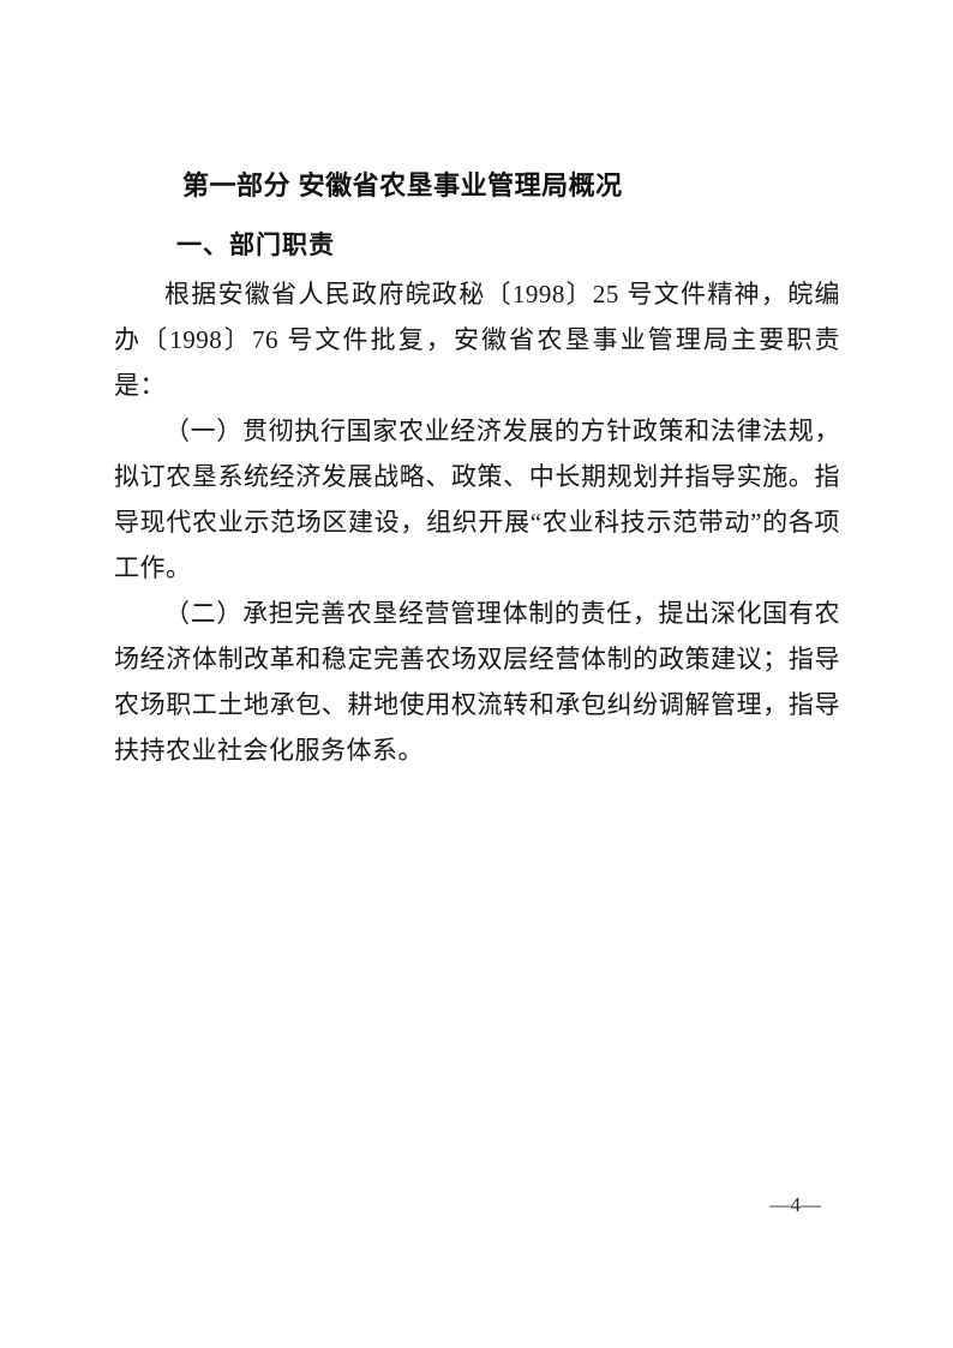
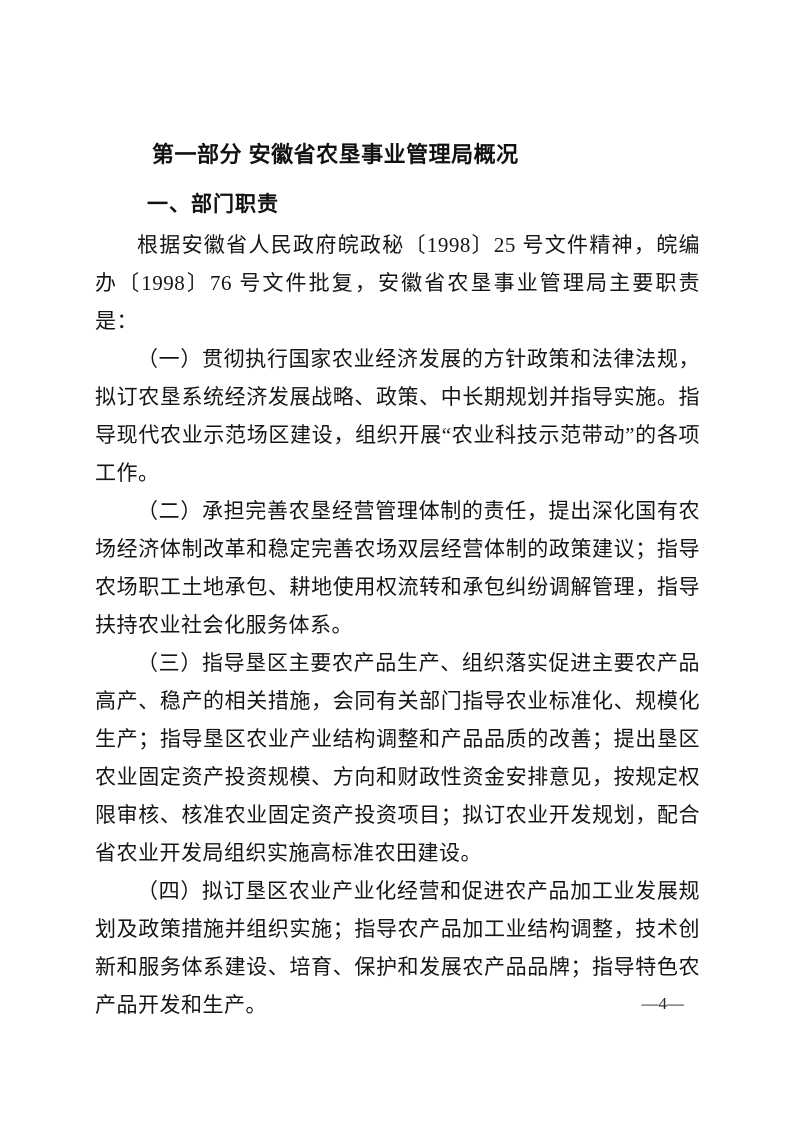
  第一部分 安徽省农垦事业管理局概况
  一、部门职责
  根据安徽省人民政府皖政秘〔1998〕25 号文件精神，皖编办〔1998〕76 号文件批复，安徽省农垦事业管理局主要职责是：
  （一）贯彻执行国家农业经济发展的方针政策和法律法规，拟订农垦系统经济发展战略、政策、中长期规划并指导实施。指导现代农业示范场区建设，组织开展“农业科技示范带动”的各项工作。
  （二）承担完善农垦经营管理体制的责任，提出深化国有农场经济体制改革和稳定完善农场双层经营体制的政策建议；指导农场职工土地承包、耕地使用权流转和承包纠纷调解管理，指导扶持农业社会化服务体系。
+ （三）指导垦区主要农产品生产、组织落实促进主要农产品高产、稳产的相关措施，会同有关部门指导农业标准化、规模化生产；指导垦区农业产业结构调整和产品品质的改善；提出垦区农业固定资产投资规模、方向和财政性资金安排意见，按规定权限审核、核准农业固定资产投资项目；拟订农业开发规划，配合省农业开发局组织实施高标准农田建设。
+ （四）拟订垦区农业产业化经营和促进农产品加工业发展规划及政策措施并组织实施；指导农产品加工业结构调整，技术创新和服务体系建设、培育、保护和发展农产品品牌；指导特色农产品开发和生产。
  —4—
